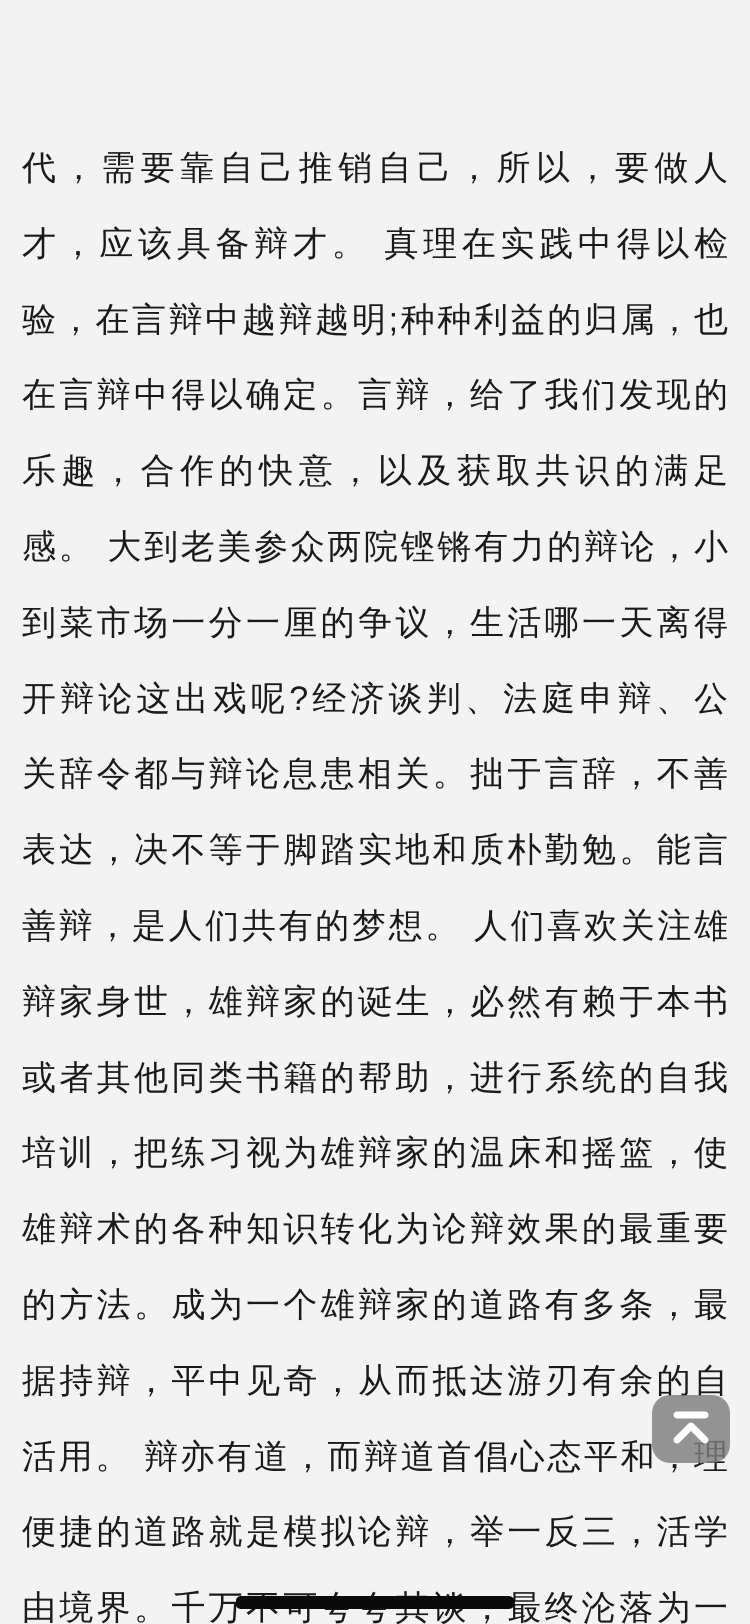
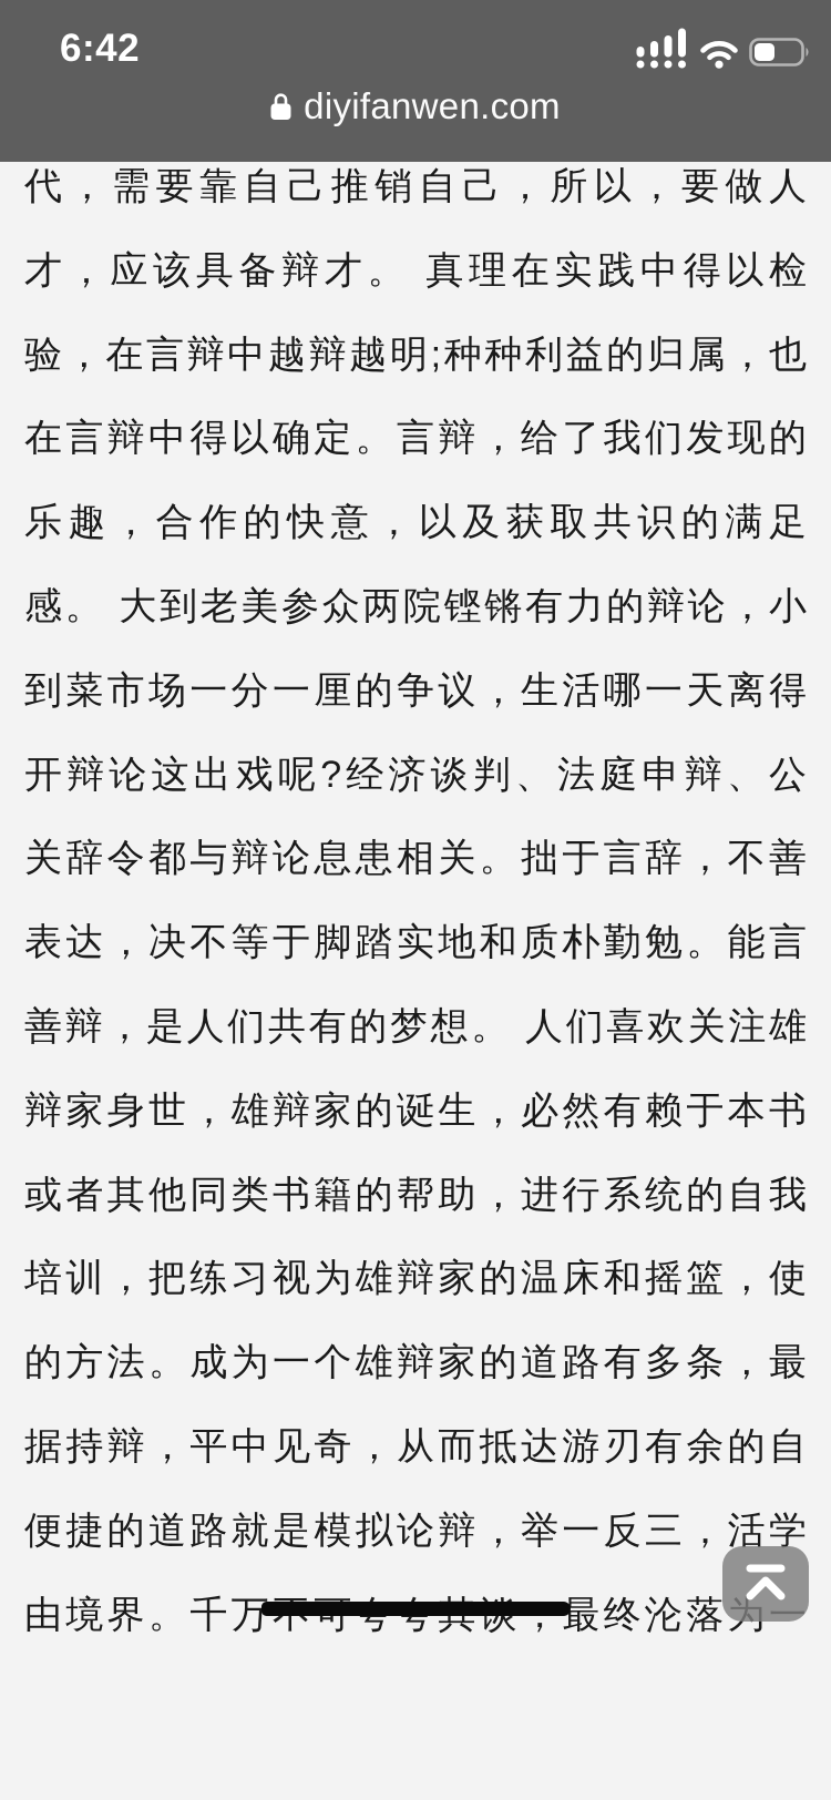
+ 6:42
+ diyifanwen.com
  代，需要靠自己推销自己，所以，要做人
  才，应该具备辩才。 真理在实践中得以检
  验，在言辩中越辩越明;种种利益的归属，也
  在言辩中得以确定。言辩，给了我们发现的
  乐趣，合作的快意，以及获取共识的满足
  感。 大到老美参众两院铿锵有力的辩论，小
  到菜市场一分一厘的争议，生活哪一天离得
  开辩论这出戏呢?经济谈判、法庭申辩、公
  关辞令都与辩论息患相关。拙于言辞，不善
  表达，决不等于脚踏实地和质朴勤勉。能言
  善辩，是人们共有的梦想。 人们喜欢关注雄
  辩家身世，雄辩家的诞生，必然有赖于本书
  或者其他同类书籍的帮助，进行系统的自我
  培训，把练习视为雄辩家的温床和摇篮，使
- 雄辩术的各种知识转化为论辩效果的最重要
  的方法。成为一个雄辩家的道路有多条，最
  据持辩，平中见奇，从而抵达游刃有余的自
- 活用。 辩亦有道，而辩道首倡心态平和，理
  便捷的道路就是模拟论辩，举一反三，活学
  由境界。千万不可夸夸其谈，最终沦落为一
